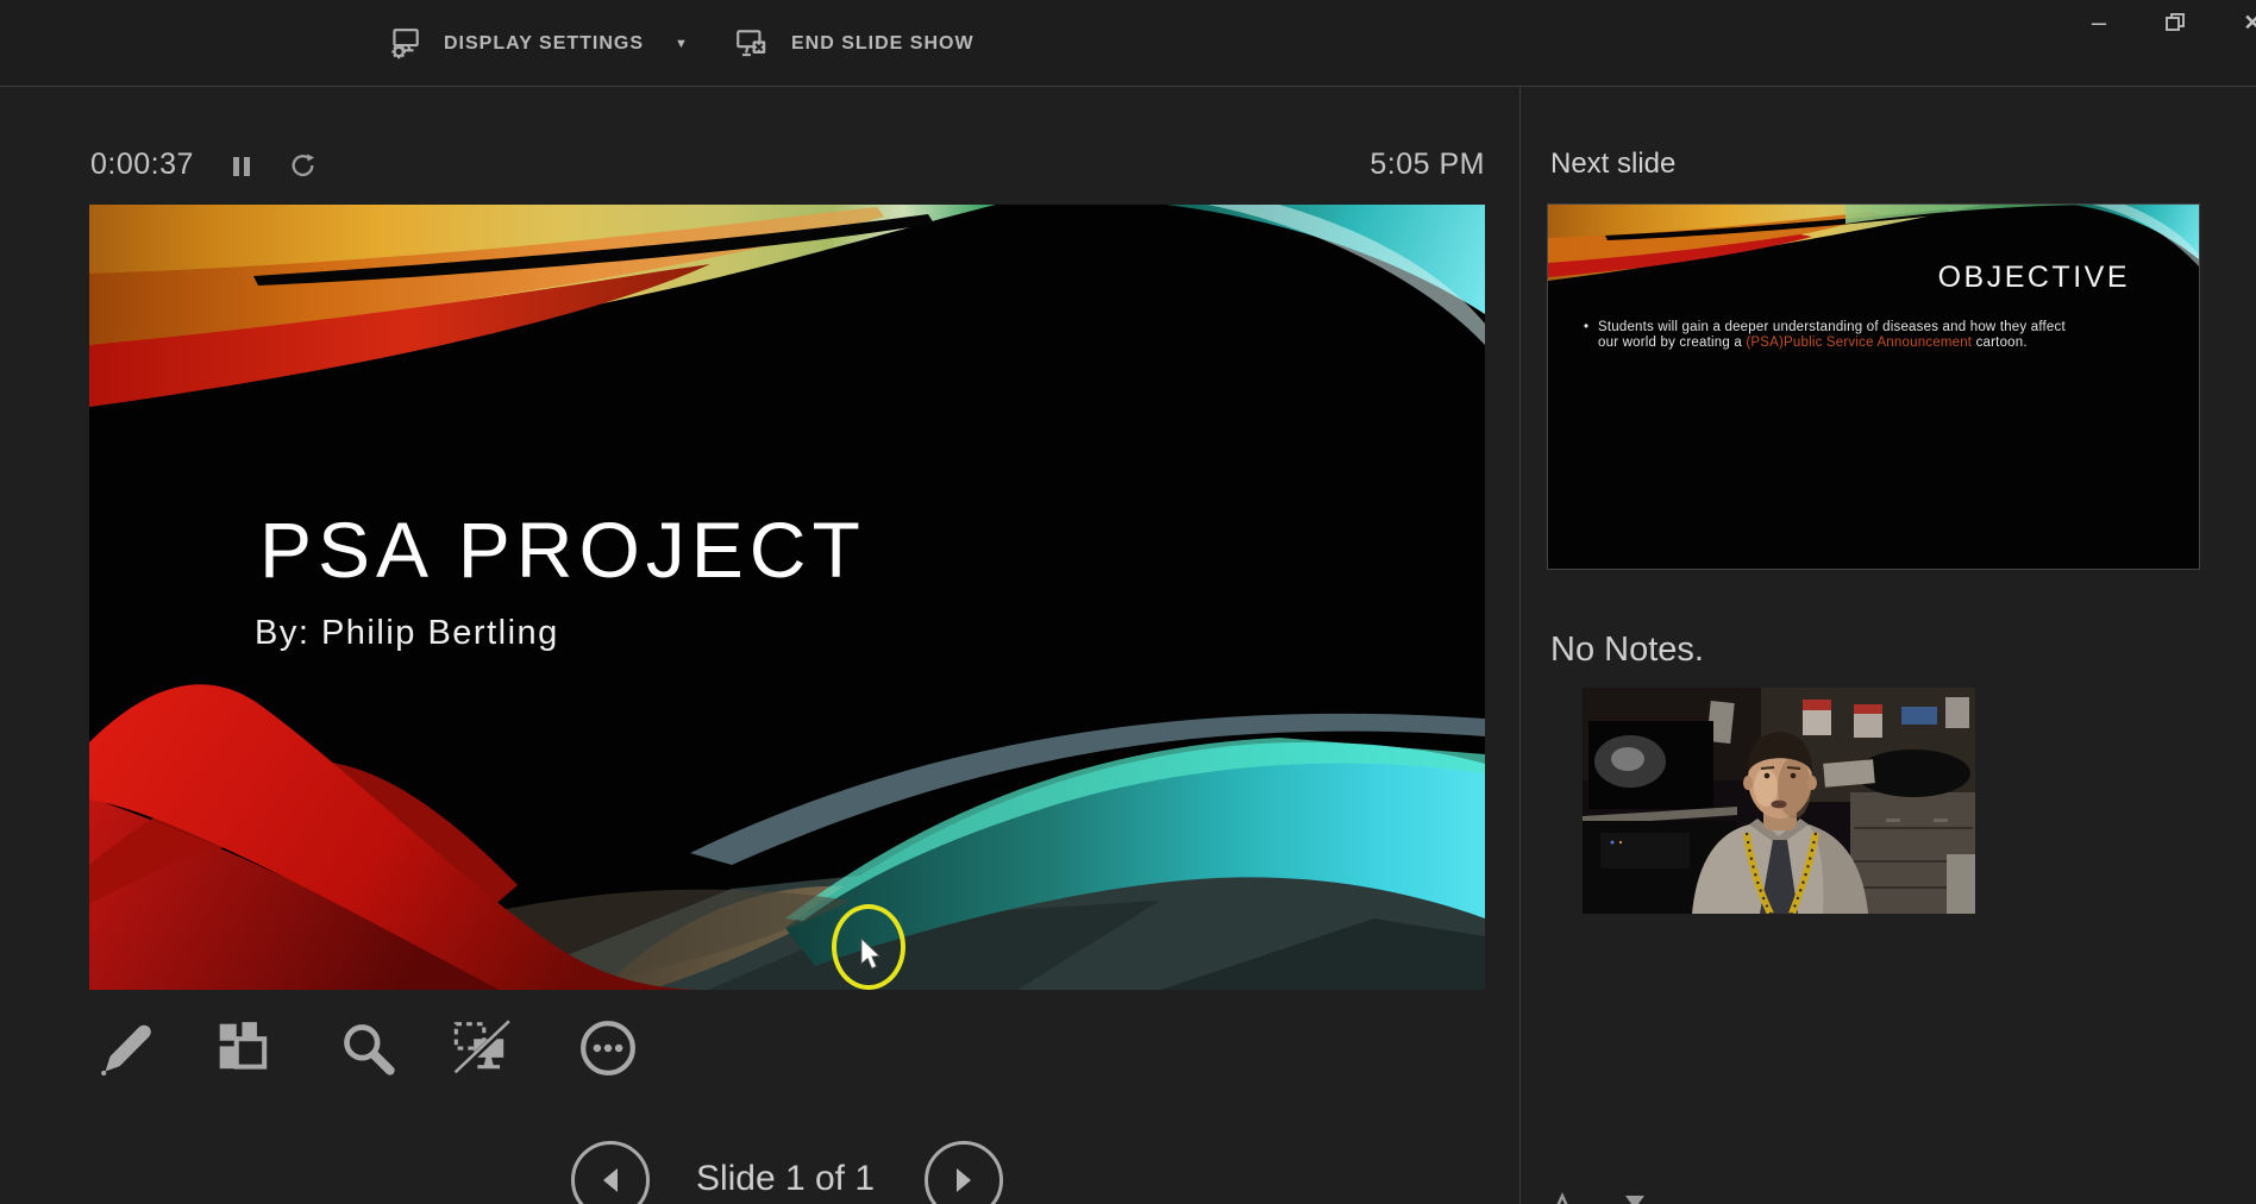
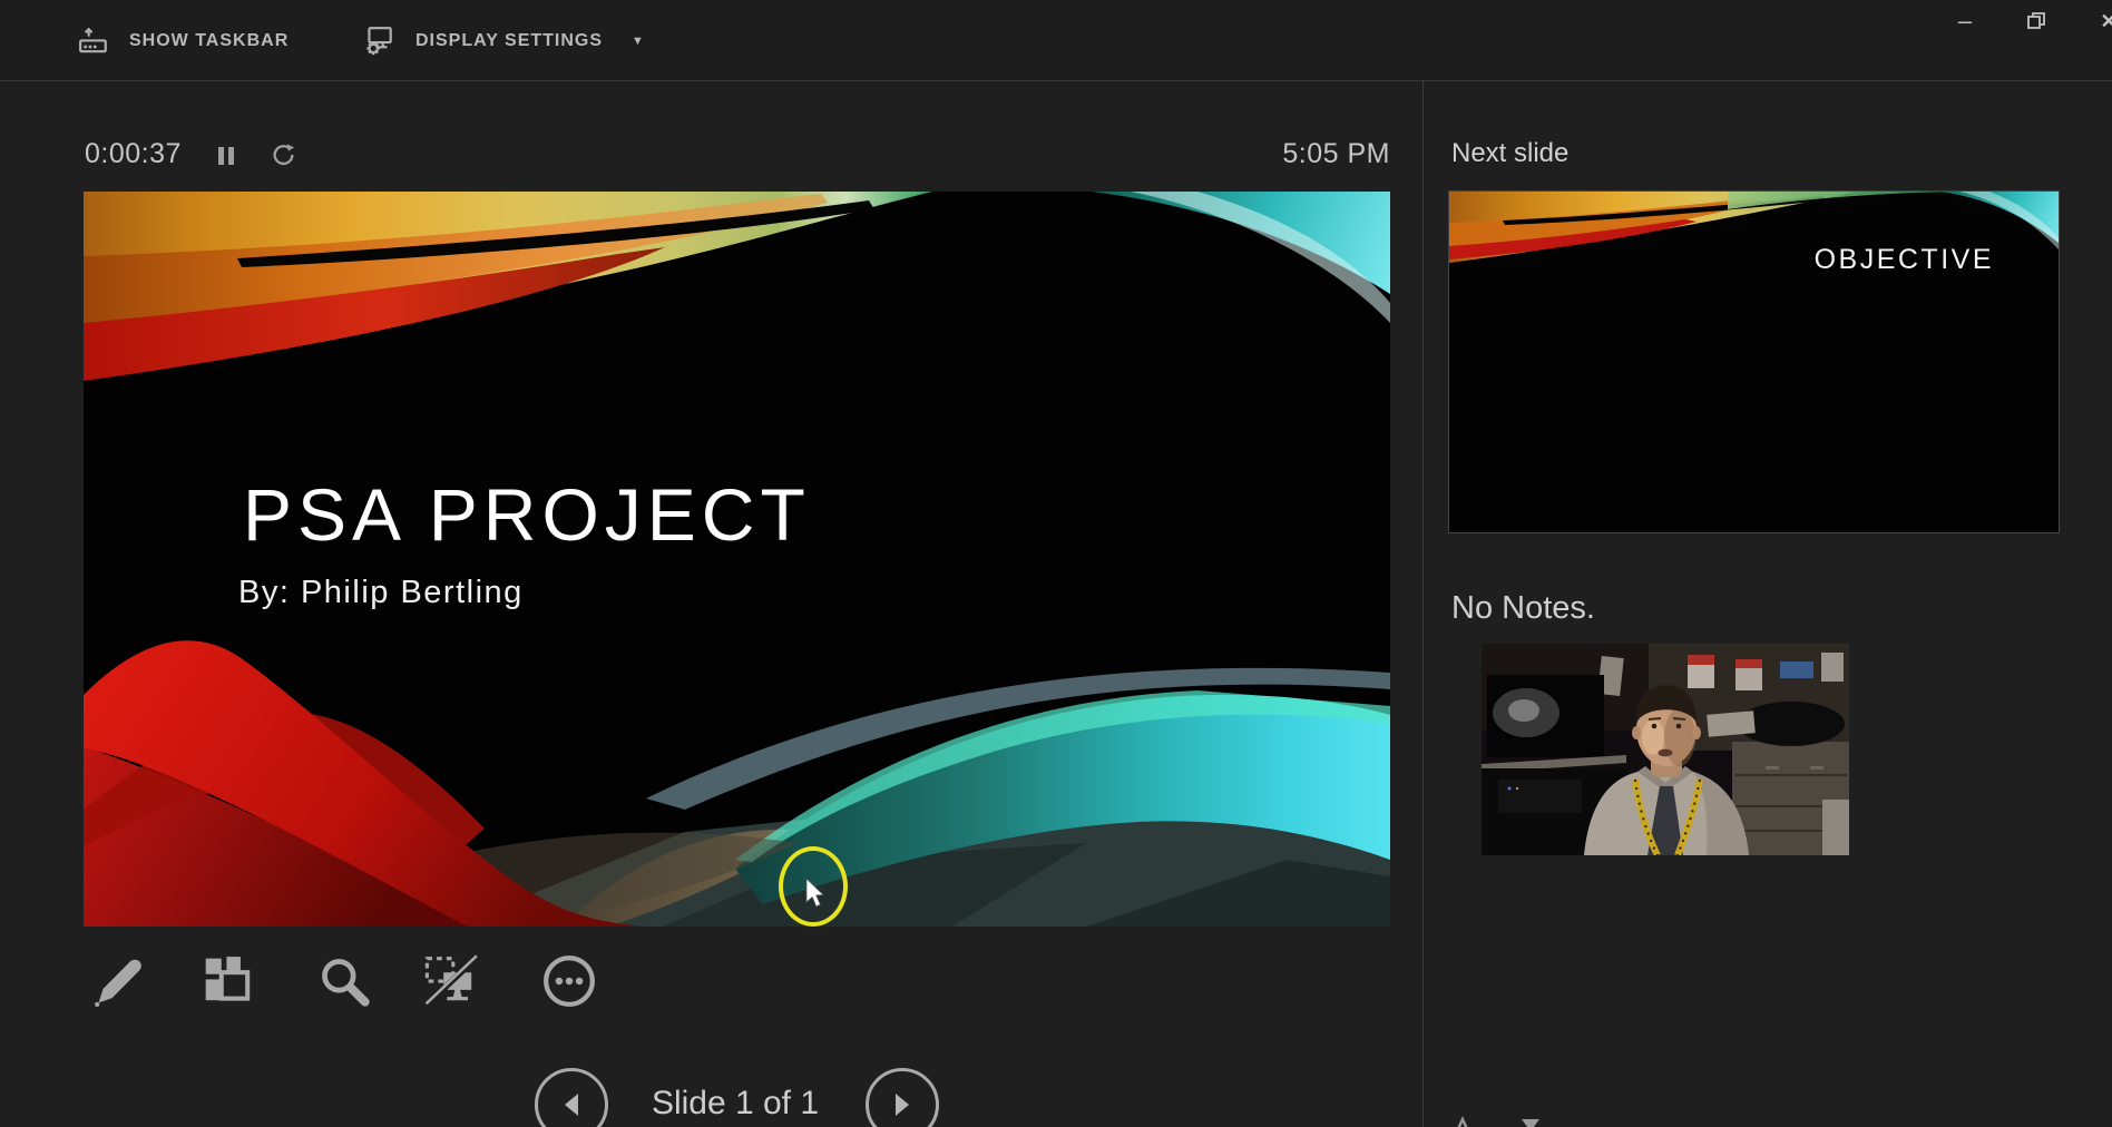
+ SHOW TASKBAR
  DISPLAY SETTINGS
  ▼
- END SLIDE SHOW
  –
  ✕
  0:00:37
  5:05 PM
  PSA PROJECT
  By: Philip Bertling
  Slide 1 of 1
  Next slide
  OBJECTIVE
- • Students will gain a deeper understanding of diseases and how they affect
- our world by creating a (PSA)Public Service Announcement cartoon.
  No Notes.
